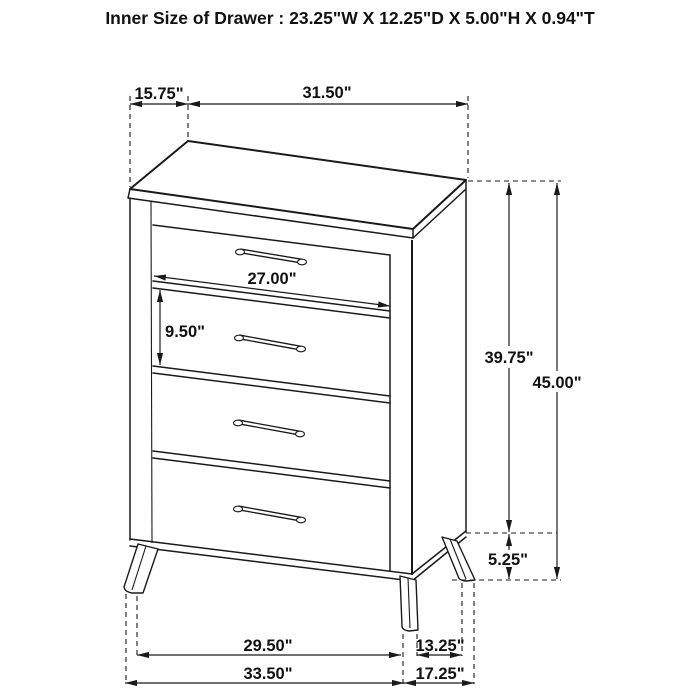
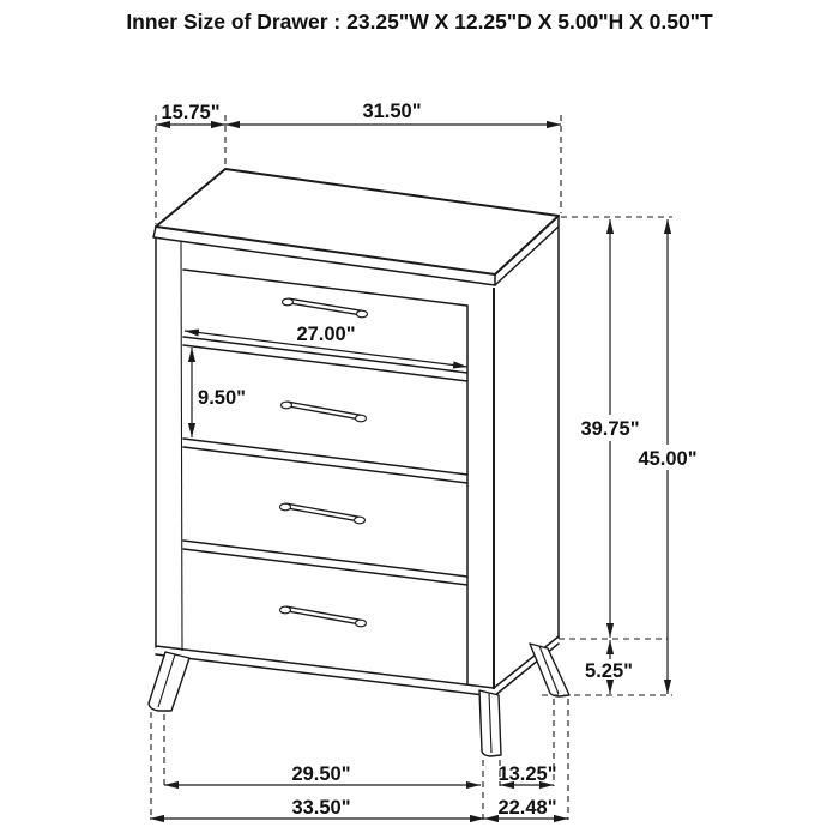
- Inner Size of Drawer : 23.25"W X 12.25"D X 5.00"H X 0.94"T
+ Inner Size of Drawer : 23.25"W X 12.25"D X 5.00"H X 0.50"T
  15.75"
  31.50"
  27.00"
  9.50"
  39.75"
  45.00"
  5.25"
  29.50"
  13.25"
  33.50"
- 17.25"
+ 22.48"
